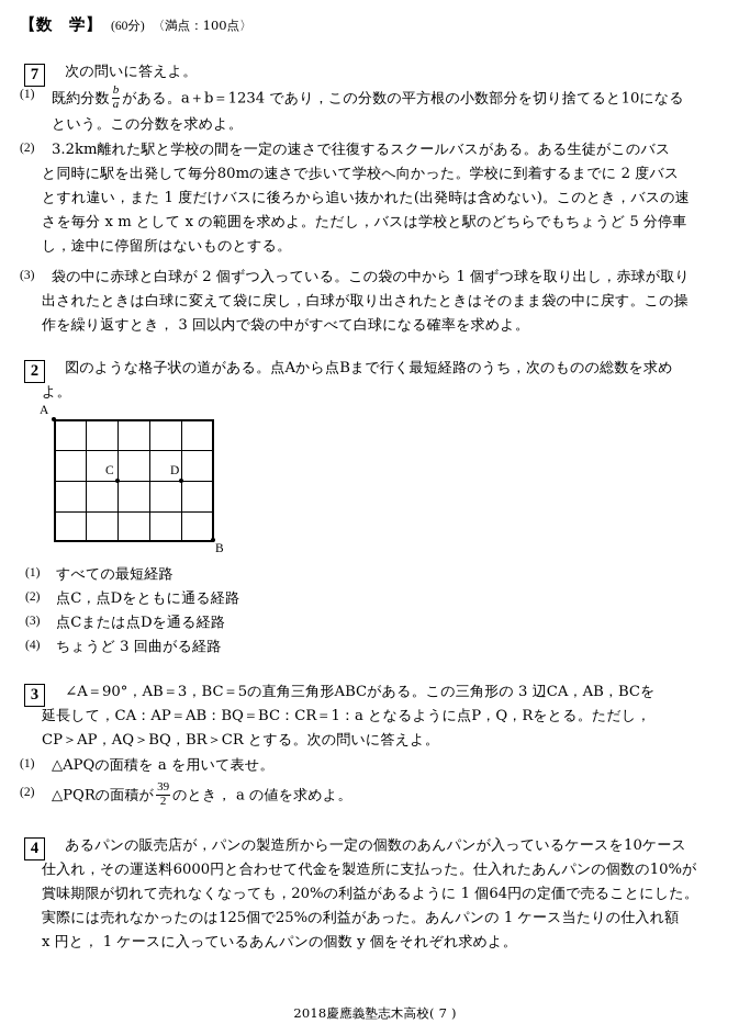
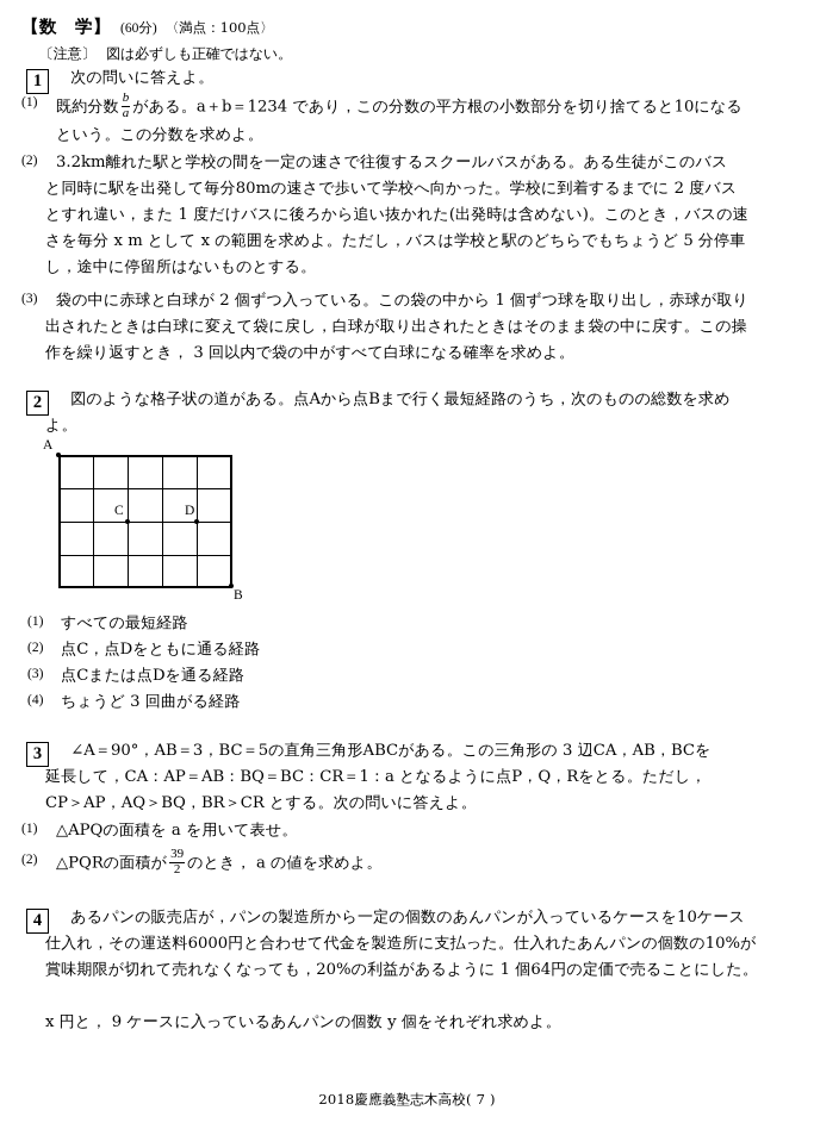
  【数 学】 (60分) 〈満点：100点〉
+ 〔注意〕 図は必ずしも正確ではない。
- 7 次の問いに答えよ。
+ 1 次の問いに答えよ。
  (1)
  既約分数
  b
  a
  がある。a＋b＝1234 であり，この分数の平方根の小数部分を切り捨てると10になる
  という。この分数を求めよ。
  (2)
  3.2km離れた駅と学校の間を一定の速さで往復するスクールバスがある。ある生徒がこのバス
  と同時に駅を出発して毎分80mの速さで歩いて学校へ向かった。学校に到着するまでに 2 度バス
  とすれ違い，また 1 度だけバスに後ろから追い抜かれた(出発時は含めない)。このとき，バスの速
  さを毎分 x m として x の範囲を求めよ。ただし，バスは学校と駅のどちらでもちょうど 5 分停車
  し，途中に停留所はないものとする。
  (3)
  袋の中に赤球と白球が 2 個ずつ入っている。この袋の中から 1 個ずつ球を取り出し，赤球が取り
  出されたときは白球に変えて袋に戻し，白球が取り出されたときはそのまま袋の中に戻す。この操
  作を繰り返すとき， 3 回以内で袋の中がすべて白球になる確率を求めよ。
  2 図のような格子状の道がある。点Aから点Bまで行く最短経路のうち，次のものの総数を求め
  よ。
  A
  B
  C
  D
  (1)
  すべての最短経路
  (2)
  点C，点Dをともに通る経路
  (3)
  点Cまたは点Dを通る経路
  (4)
  ちょうど 3 回曲がる経路
  3 ∠A＝90°，AB＝3，BC＝5の直角三角形ABCがある。この三角形の 3 辺CA，AB，BCを
  延長して，CA：AP＝AB：BQ＝BC：CR＝1：a となるように点P，Q，Rをとる。ただし，
  CP＞AP，AQ＞BQ，BR＞CR とする。次の問いに答えよ。
  (1)
  △APQの面積を a を用いて表せ。
  (2)
  △PQRの面積が
  39
  2
  のとき， a の値を求めよ。
  4 あるパンの販売店が，パンの製造所から一定の個数のあんパンが入っているケースを10ケース
  仕入れ，その運送料6000円と合わせて代金を製造所に支払った。仕入れたあんパンの個数の10%が
  賞味期限が切れて売れなくなっても，20%の利益があるように 1 個64円の定価で売ることにした。
- 実際には売れなかったのは125個で25%の利益があった。あんパンの 1 ケース当たりの仕入れ額
- x 円と， 1 ケースに入っているあんパンの個数 y 個をそれぞれ求めよ。
+ x 円と， 9 ケースに入っているあんパンの個数 y 個をそれぞれ求めよ。
  2018慶應義塾志木高校( 7 )
